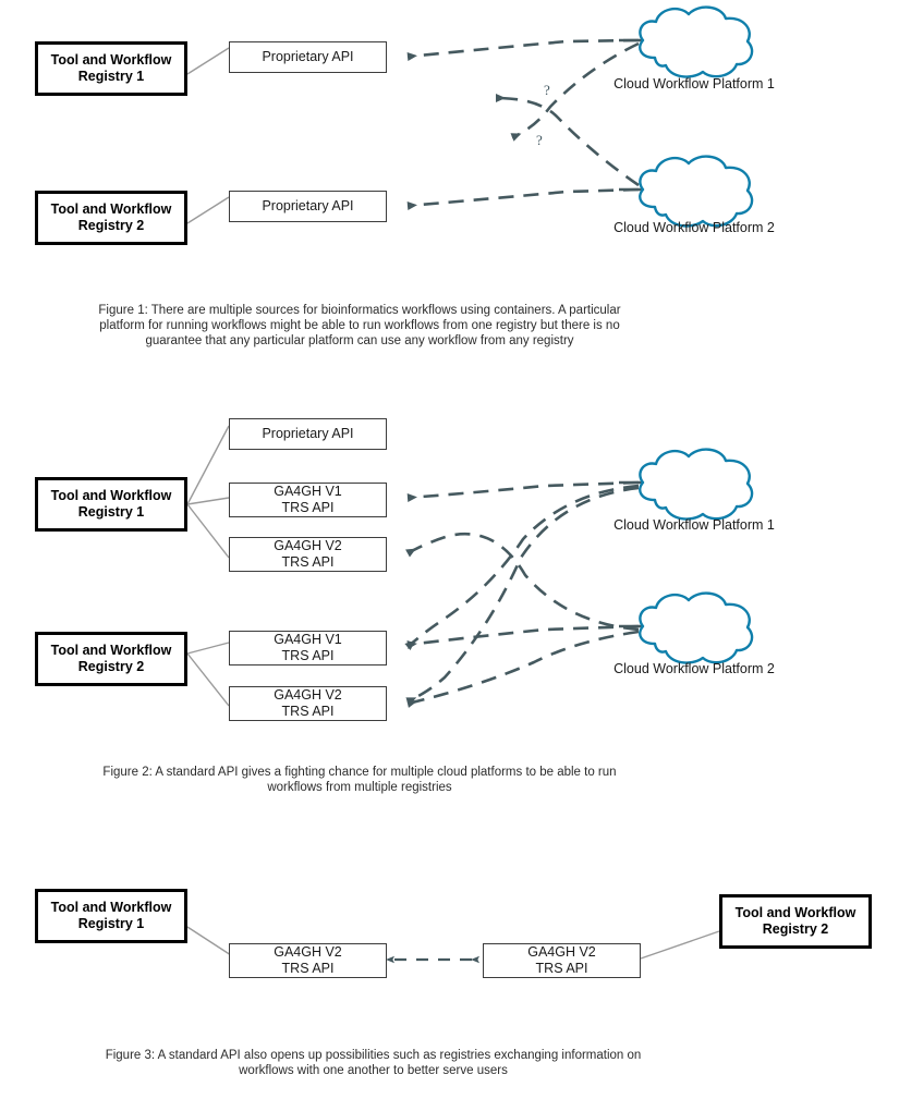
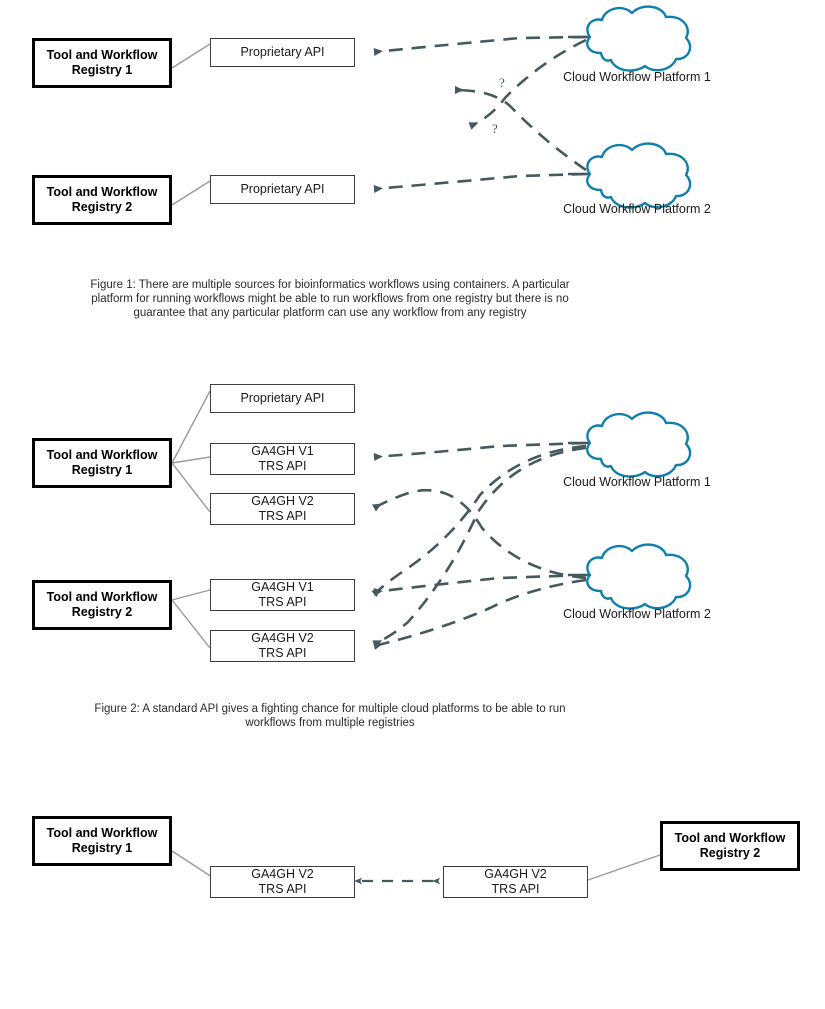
  Tool and Workflow
  Registry 1
  Tool and Workflow
  Registry 2
  Proprietary API
  Proprietary API
  Cloud Workflow Platform 1
  Cloud Workflow Platform 2
  ?
  ?
  Figure 1: There are multiple sources for bioinformatics workflows using containers. A particular platform for running workflows might be able to run workflows from one registry but there is no guarantee that any particular platform can use any workflow from any registry
  Tool and Workflow
  Registry 1
  Tool and Workflow
  Registry 2
  Proprietary API
  GA4GH V1
  TRS API
  GA4GH V2
  TRS API
  GA4GH V1
  TRS API
  GA4GH V2
  TRS API
  Cloud Workflow Platform 1
  Cloud Workflow Platform 2
  Figure 2: A standard API gives a fighting chance for multiple cloud platforms to be able to run workflows from multiple registries
  Tool and Workflow
  Registry 1
  Tool and Workflow
  Registry 2
  GA4GH V2
  TRS API
  GA4GH V2
  TRS API
- Figure 3: A standard API also opens up possibilities such as registries exchanging information on workflows with one another to better serve users
